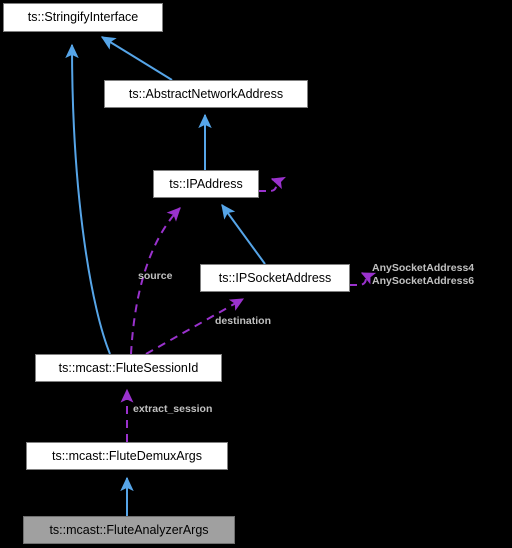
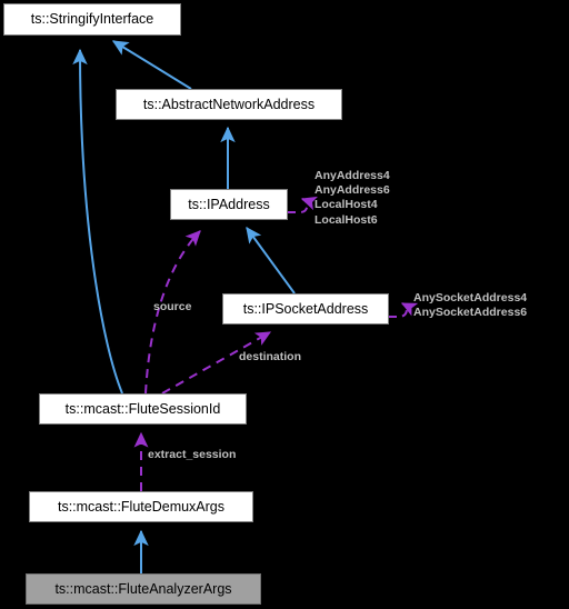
  ts::StringifyInterface
  ts::AbstractNetworkAddress
  ts::IPAddress
  ts::IPSocketAddress
  ts::mcast::FluteSessionId
  ts::mcast::FluteDemuxArgs
  ts::mcast::FluteAnalyzerArgs
+ AnyAddress4
+ AnyAddress6
+ LocalHost4
+ LocalHost6
  AnySocketAddress4
  AnySocketAddress6
  source
  destination
  extract_session
